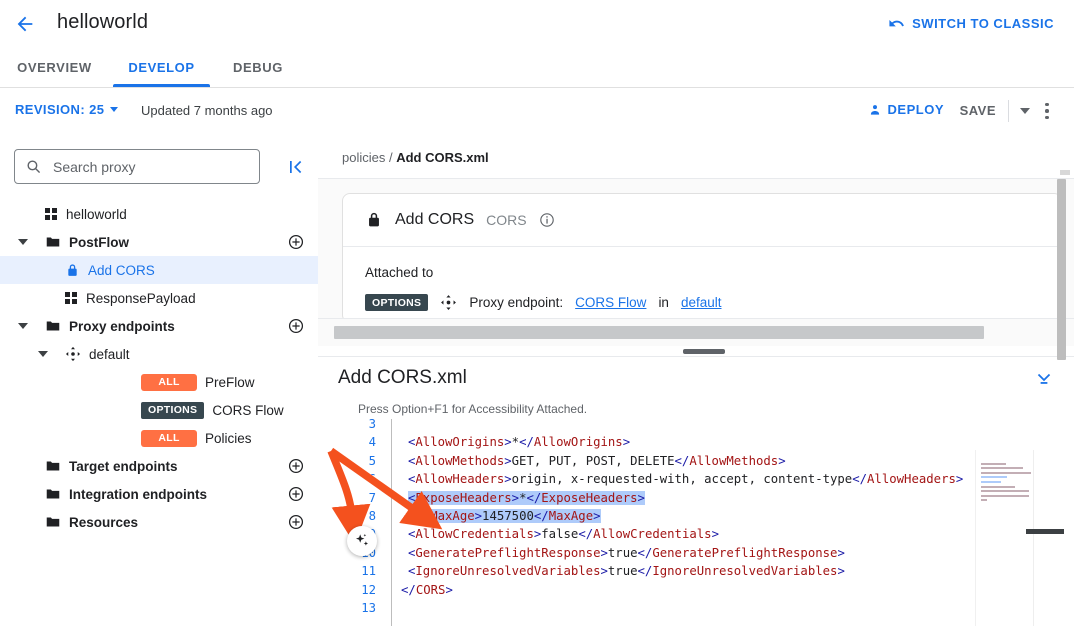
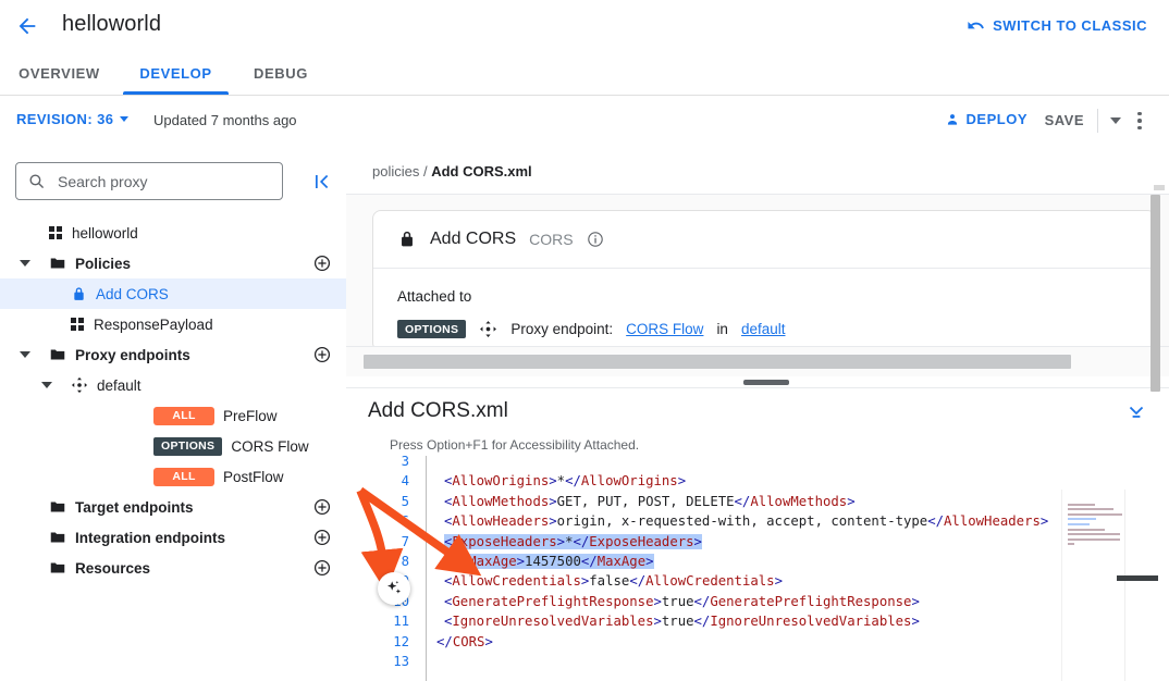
  helloworld
  SWITCH TO CLASSIC
  OVERVIEW
  DEVELOP
  DEBUG
- REVISION: 25
+ REVISION: 36
  Updated 7 months ago
  DEPLOY
  SAVE
  Search proxy
  helloworld
- PostFlow
+ Policies
  Add CORS
  ResponsePayload
  Proxy endpoints
  default
  ALL
  PreFlow
  OPTIONS
  CORS Flow
  ALL
- Policies
+ PostFlow
  Target endpoints
  Integration endpoints
  Resources
  policies / Add CORS.xml
  Add CORS
  CORS
  Attached to
  OPTIONS
  Proxy endpoint:
  CORS Flow
  in
  default
  Add CORS.xml
  Press Option+F1 for Accessibility Attached.
  3
  4
  <AllowOrigins>*</AllowOrigins>
  5
  <AllowMethods>GET, PUT, POST, DELETE</AllowMethods>
  <AllowHeaders>origin, x-requested-with, accept, content-type</AllowHeaders>
  7
  <ExposeHeaders>*</ExposeHeaders>
  8
  MaxAge>1457500</MaxAge>
  <AllowCredentials>false</AllowCredentials>
  <GeneratePreflightResponse>true</GeneratePreflightResponse>
  11
  <IgnoreUnresolvedVariables>true</IgnoreUnresolvedVariables>
  12
  </CORS>
  13
